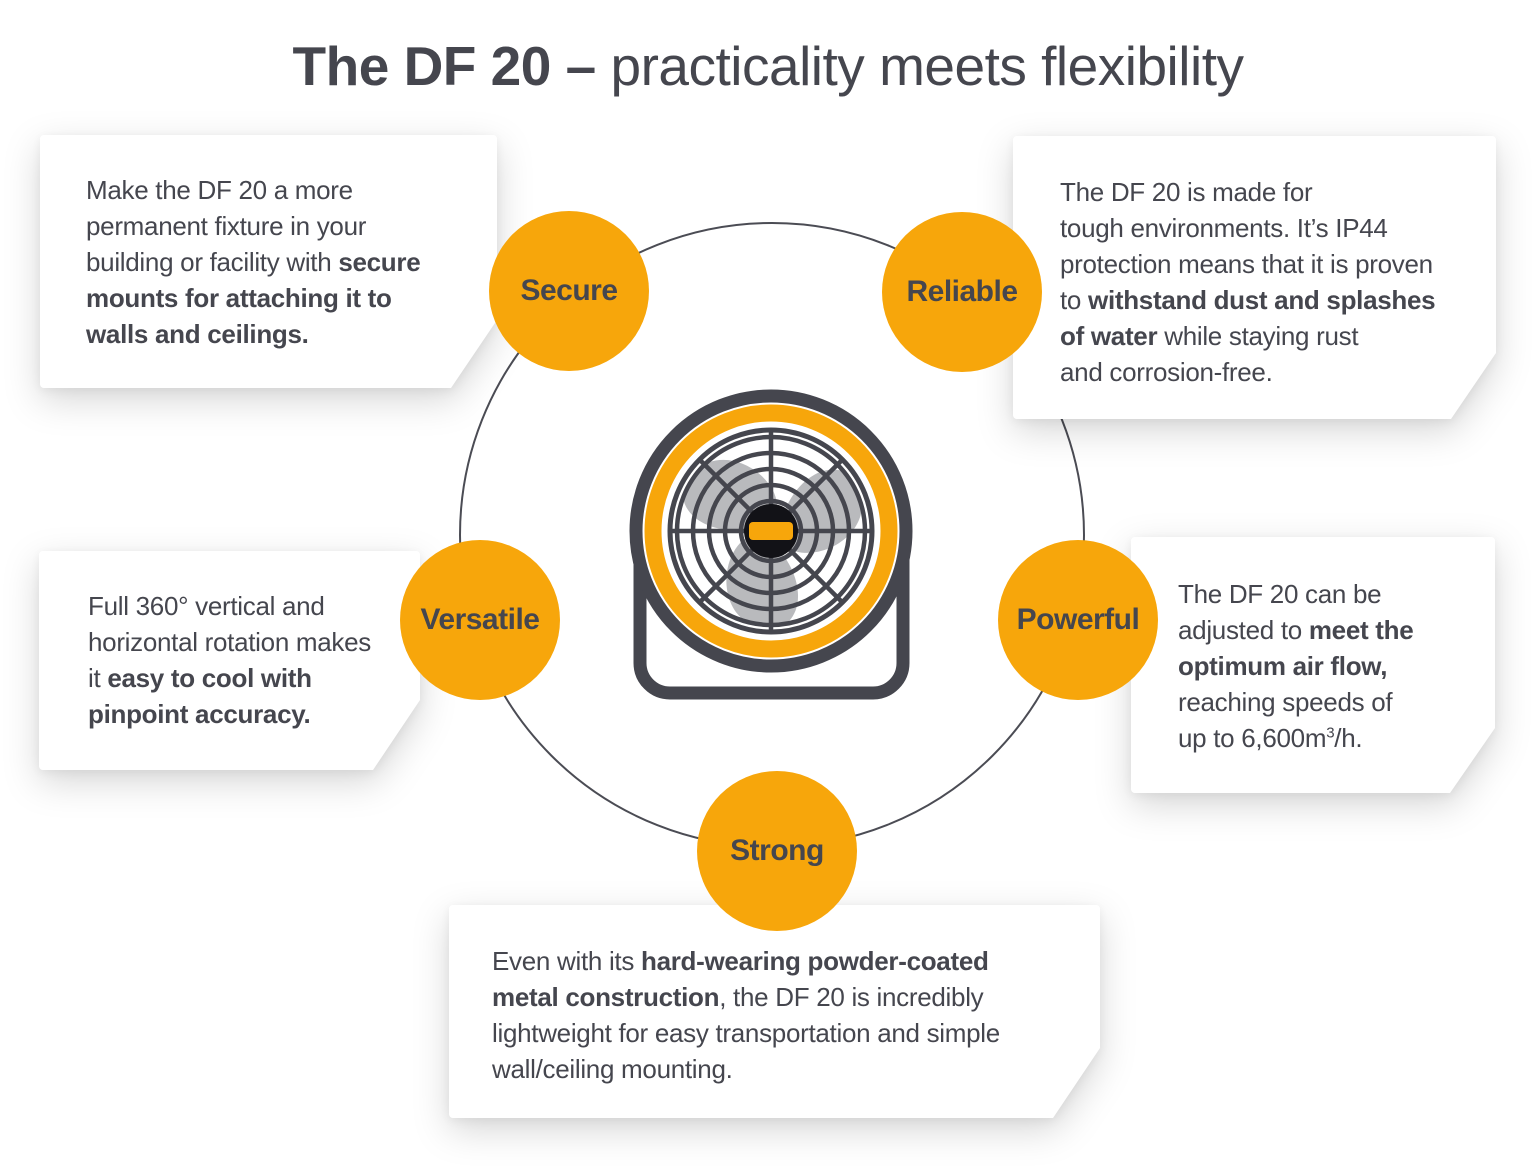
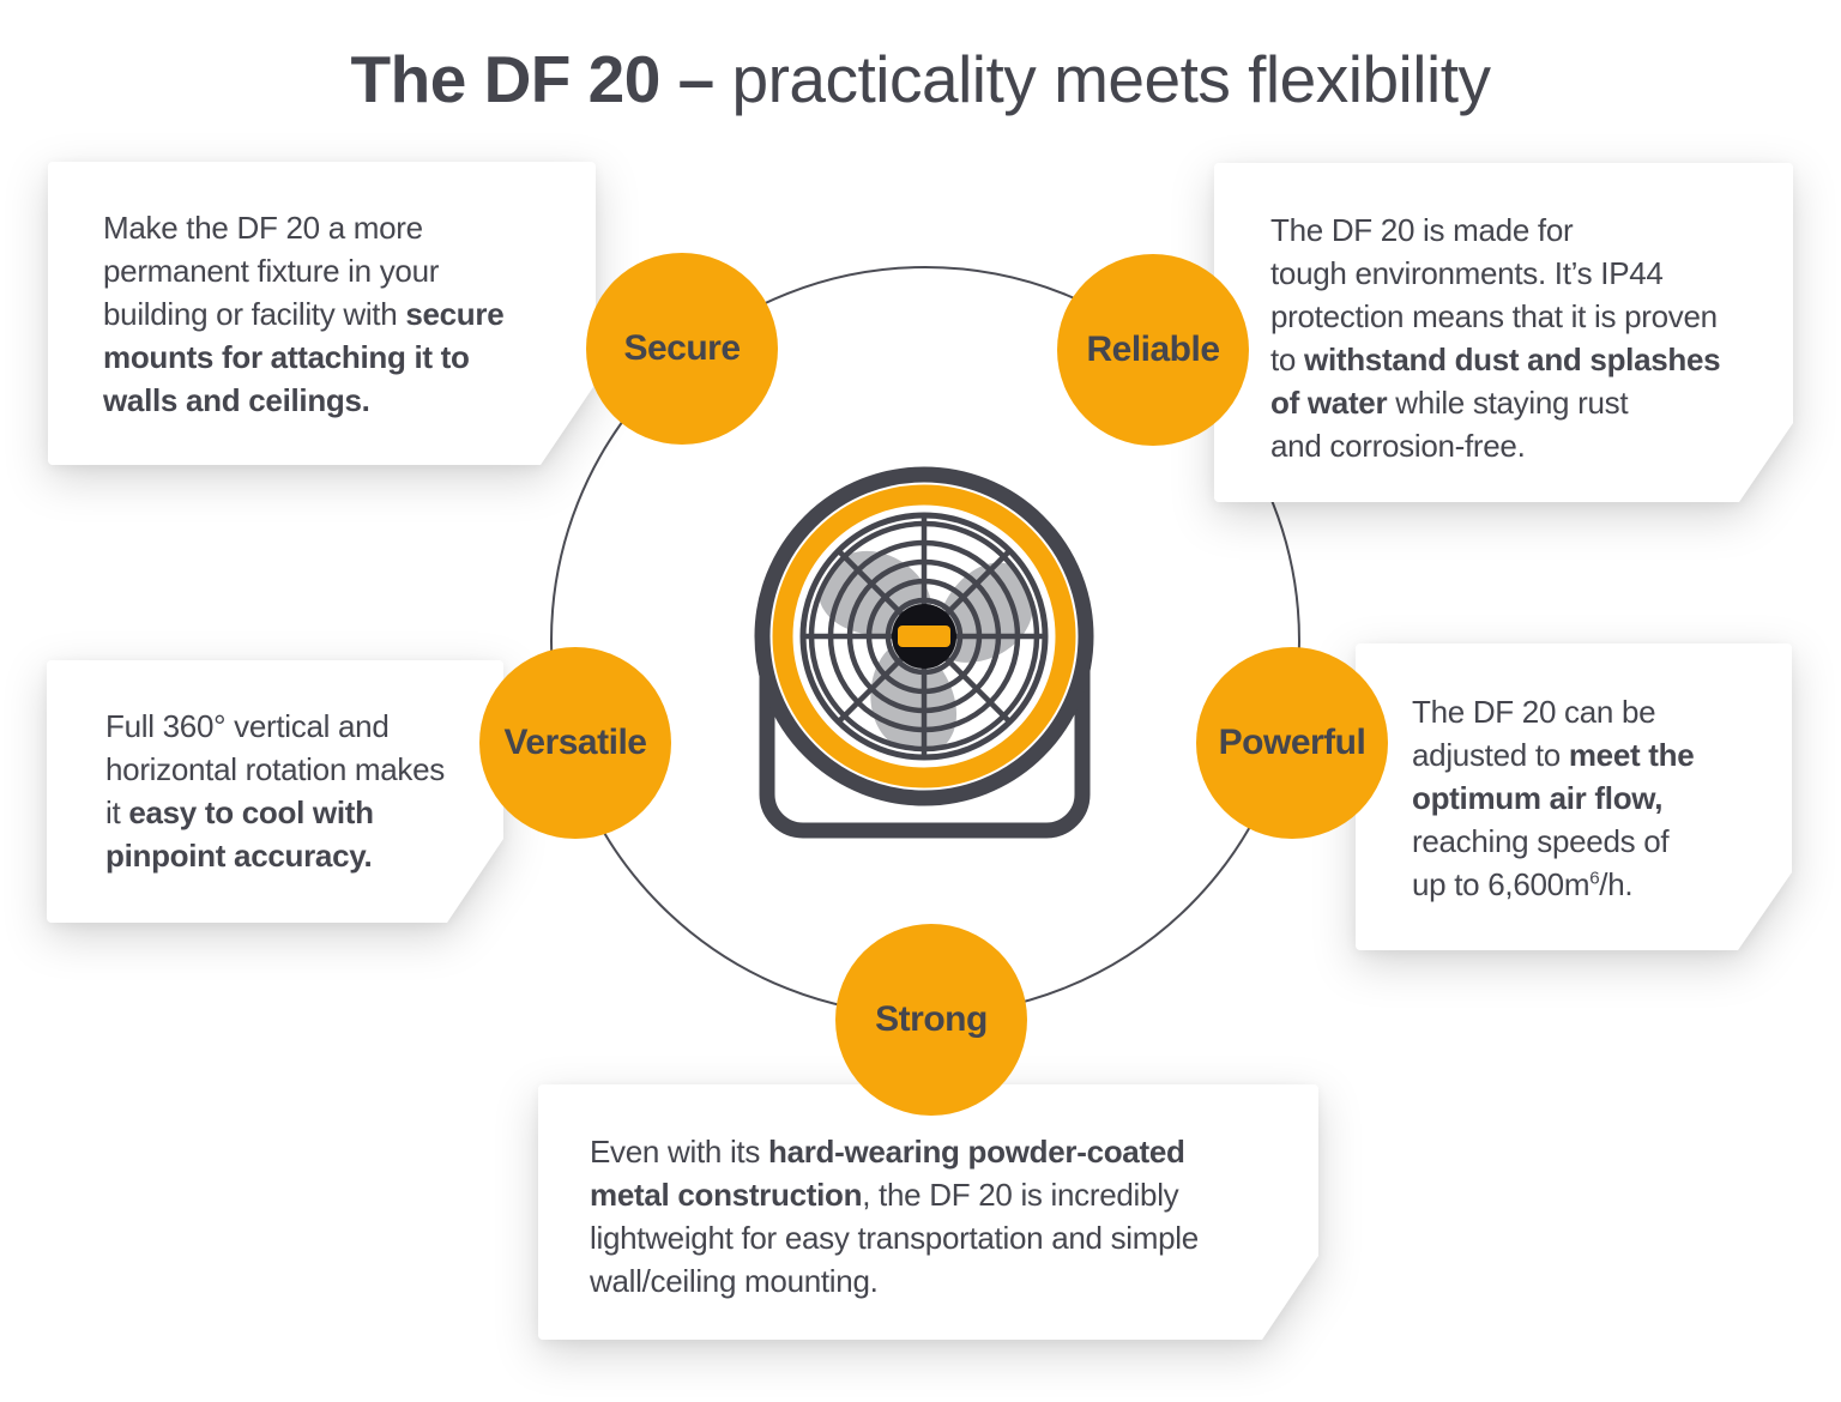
  The DF 20 – practicality meets flexibility
  Make the DF 20 a more
  permanent fixture in your
  building or facility with secure
  mounts for attaching it to
  walls and ceilings.
  The DF 20 is made for
  tough environments. It’s IP44
  protection means that it is proven
  to withstand dust and splashes
  of water while staying rust
  and corrosion-free.
  Full 360° vertical and
  horizontal rotation makes
  it easy to cool with
  pinpoint accuracy.
  The DF 20 can be
  adjusted to meet the
  optimum air flow,
  reaching speeds of
- up to 6,600m3/h.
+ up to 6,600m6/h.
  Even with its hard-wearing powder-coated
  metal construction, the DF 20 is incredibly
  lightweight for easy transportation and simple
  wall/ceiling mounting.
  Secure
  Reliable
  Versatile
  Powerful
  Strong
